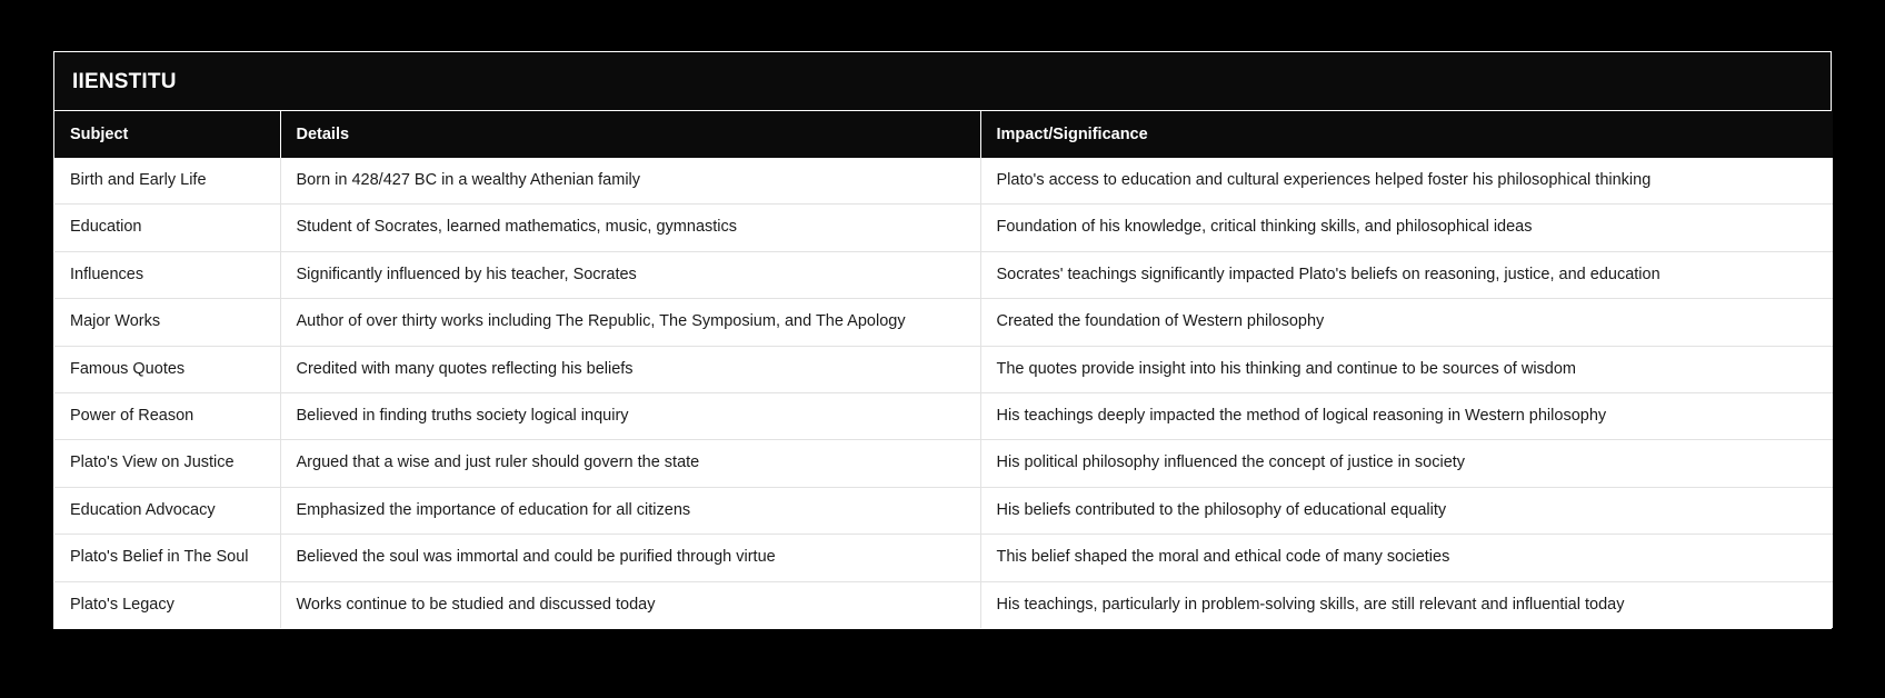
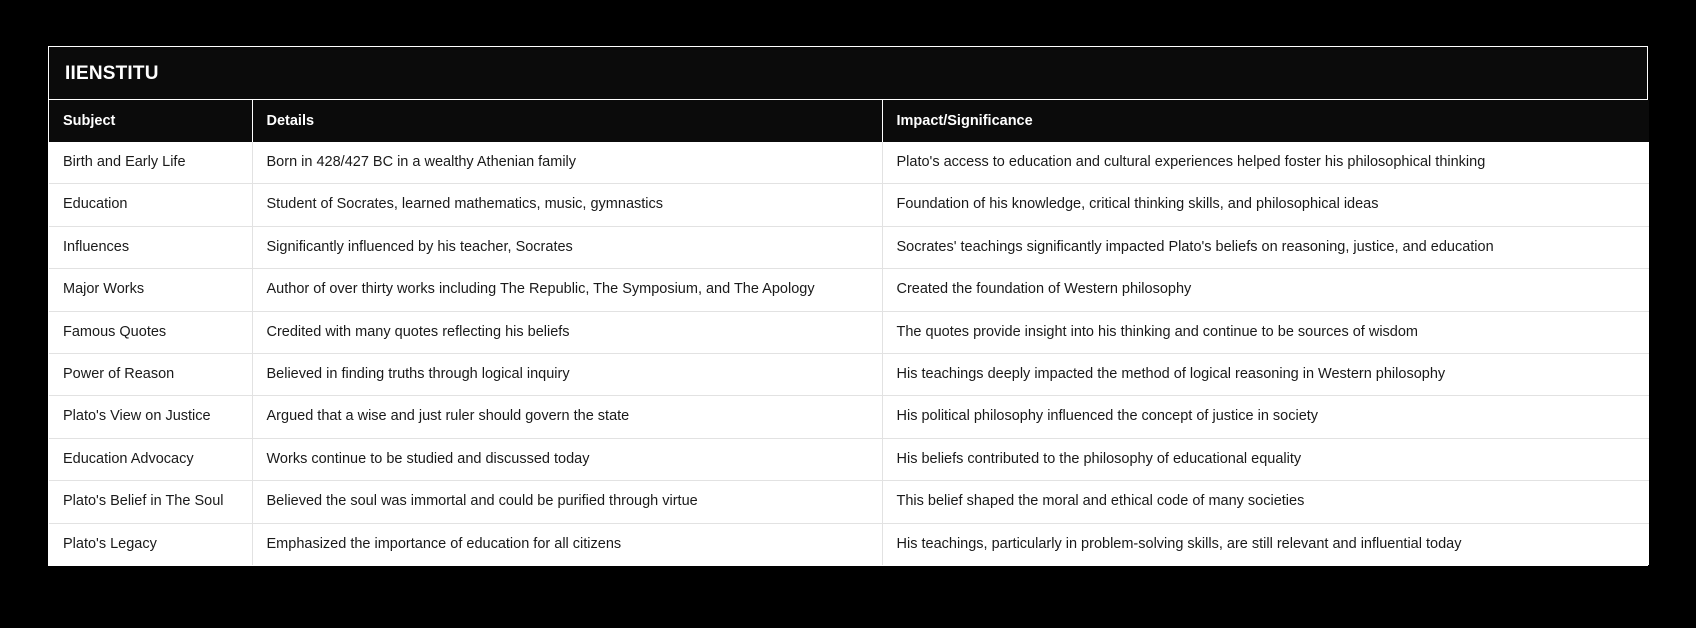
  IIENSTITU
  Subject	Details	Impact/Significance
  Birth and Early Life	Born in 428/427 BC in a wealthy Athenian family	Plato's access to education and cultural experiences helped foster his philosophical thinking
  Education	Student of Socrates, learned mathematics, music, gymnastics	Foundation of his knowledge, critical thinking skills, and philosophical ideas
  Influences	Significantly influenced by his teacher, Socrates	Socrates' teachings significantly impacted Plato's beliefs on reasoning, justice, and education
  Major Works	Author of over thirty works including The Republic, The Symposium, and The Apology	Created the foundation of Western philosophy
  Famous Quotes	Credited with many quotes reflecting his beliefs	The quotes provide insight into his thinking and continue to be sources of wisdom
- Power of Reason	Believed in finding truths society logical inquiry	His teachings deeply impacted the method of logical reasoning in Western philosophy
+ Power of Reason	Believed in finding truths through logical inquiry	His teachings deeply impacted the method of logical reasoning in Western philosophy
  Plato's View on Justice	Argued that a wise and just ruler should govern the state	His political philosophy influenced the concept of justice in society
- Education Advocacy	Emphasized the importance of education for all citizens	His beliefs contributed to the philosophy of educational equality
+ Education Advocacy	Works continue to be studied and discussed today	His beliefs contributed to the philosophy of educational equality
  Plato's Belief in The Soul	Believed the soul was immortal and could be purified through virtue	This belief shaped the moral and ethical code of many societies
- Plato's Legacy	Works continue to be studied and discussed today	His teachings, particularly in problem-solving skills, are still relevant and influential today
+ Plato's Legacy	Emphasized the importance of education for all citizens	His teachings, particularly in problem-solving skills, are still relevant and influential today
